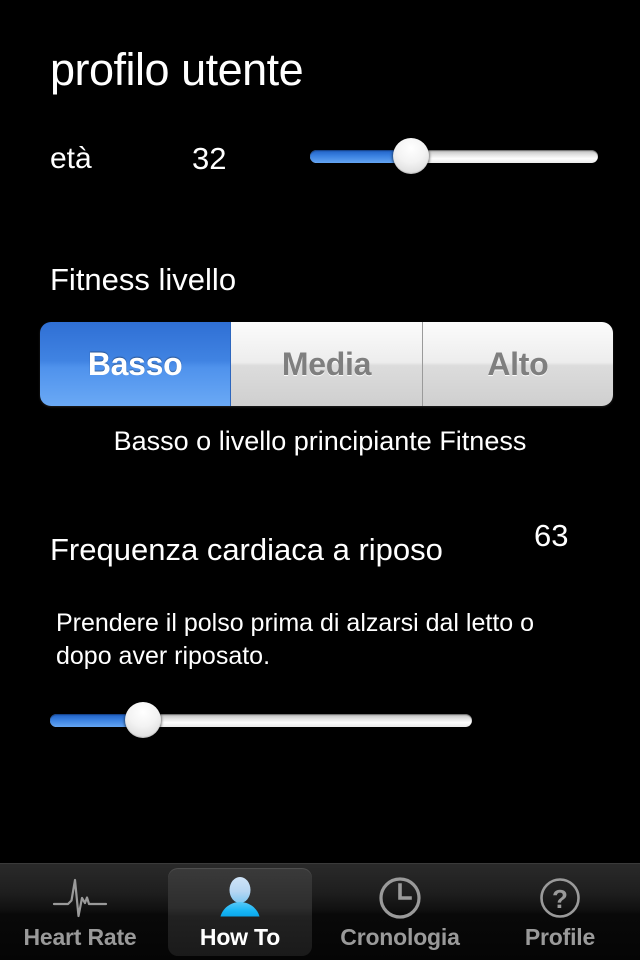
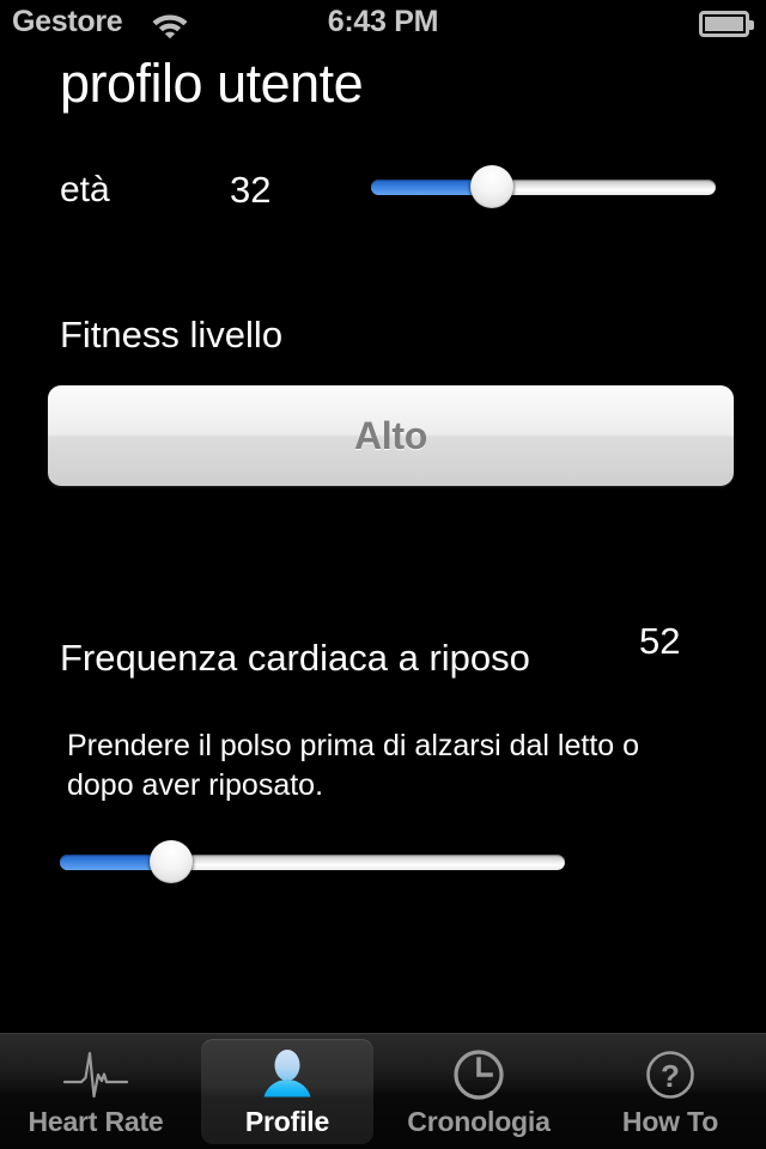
+ Gestore
+ 6:43 PM
  profilo utente
  età
  32
  Fitness livello
- Basso
- Media
  Alto
- Basso o livello principiante Fitness
  Frequenza cardiaca a riposo
- 63
+ 52
  Prendere il polso prima di alzarsi dal letto o dopo aver riposato.
  Heart Rate
- How To
+ Profile
  Cronologia
  ?
- Profile
+ How To
